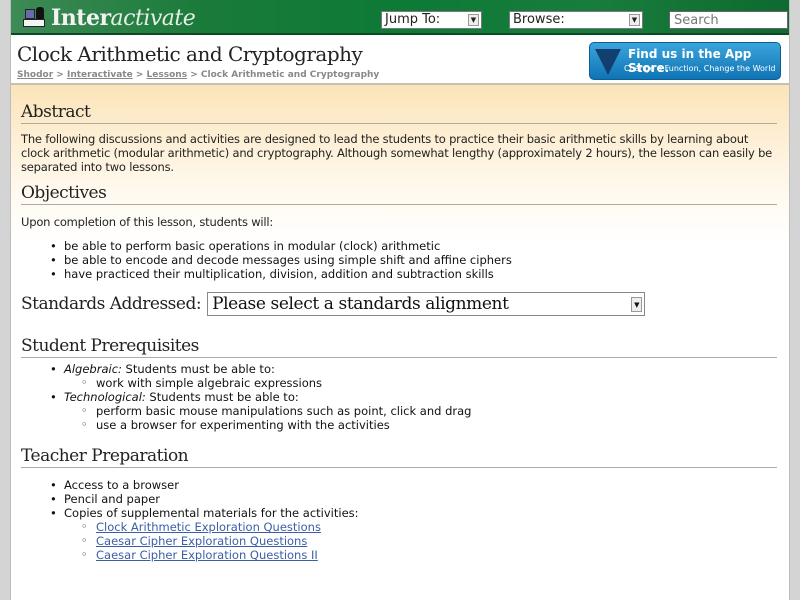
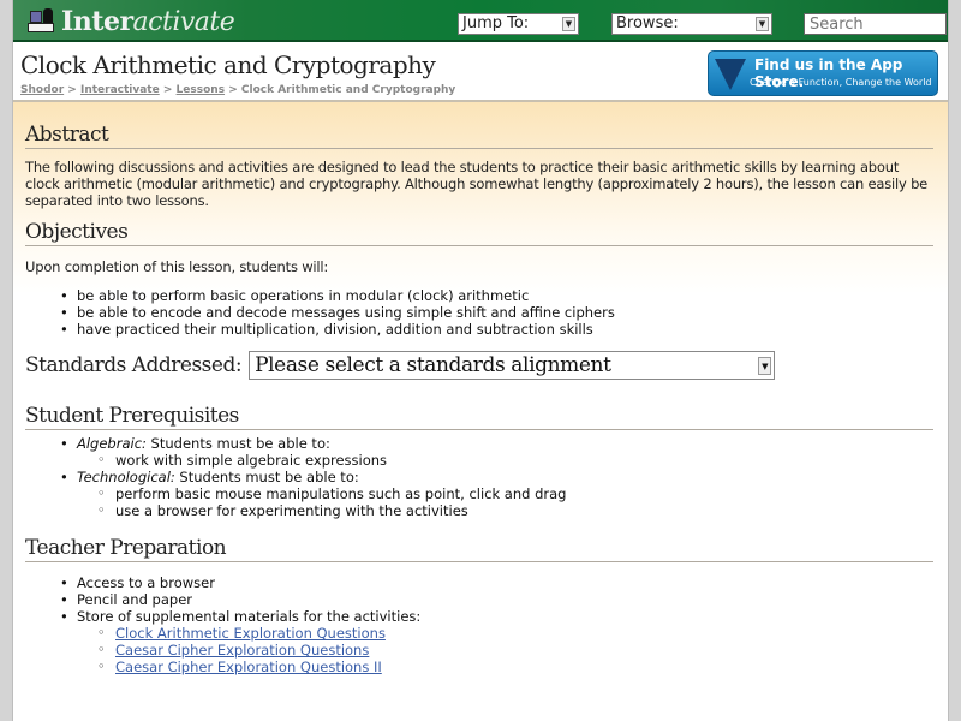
  Interactivate
  Jump To:
  ▼
  Browse:
  ▼
  Search
  Clock Arithmetic and Cryptography
  Shodor > Interactivate > Lessons > Clock Arithmetic and Cryptography
  Find us in the App Store.
  Change a Function, Change the World
  Abstract
  The following discussions and activities are designed to lead the students to practice their basic arithmetic skills by learning about clock arithmetic (modular arithmetic) and cryptography. Although somewhat lengthy (approximately 2 hours), the lesson can easily be separated into two lessons.
  Objectives
  Upon completion of this lesson, students will:
  be able to perform basic operations in modular (clock) arithmetic
  be able to encode and decode messages using simple shift and affine ciphers
  have practiced their multiplication, division, addition and subtraction skills
  Standards Addressed:
  Please select a standards alignment
  ▼
  Student Prerequisites
  Algebraic: Students must be able to:
  work with simple algebraic expressions
  Technological: Students must be able to:
  perform basic mouse manipulations such as point, click and drag
  use a browser for experimenting with the activities
  Teacher Preparation
  Access to a browser
  Pencil and paper
- Copies of supplemental materials for the activities:
+ Store of supplemental materials for the activities:
  Clock Arithmetic Exploration Questions
  Caesar Cipher Exploration Questions
  Caesar Cipher Exploration Questions II
